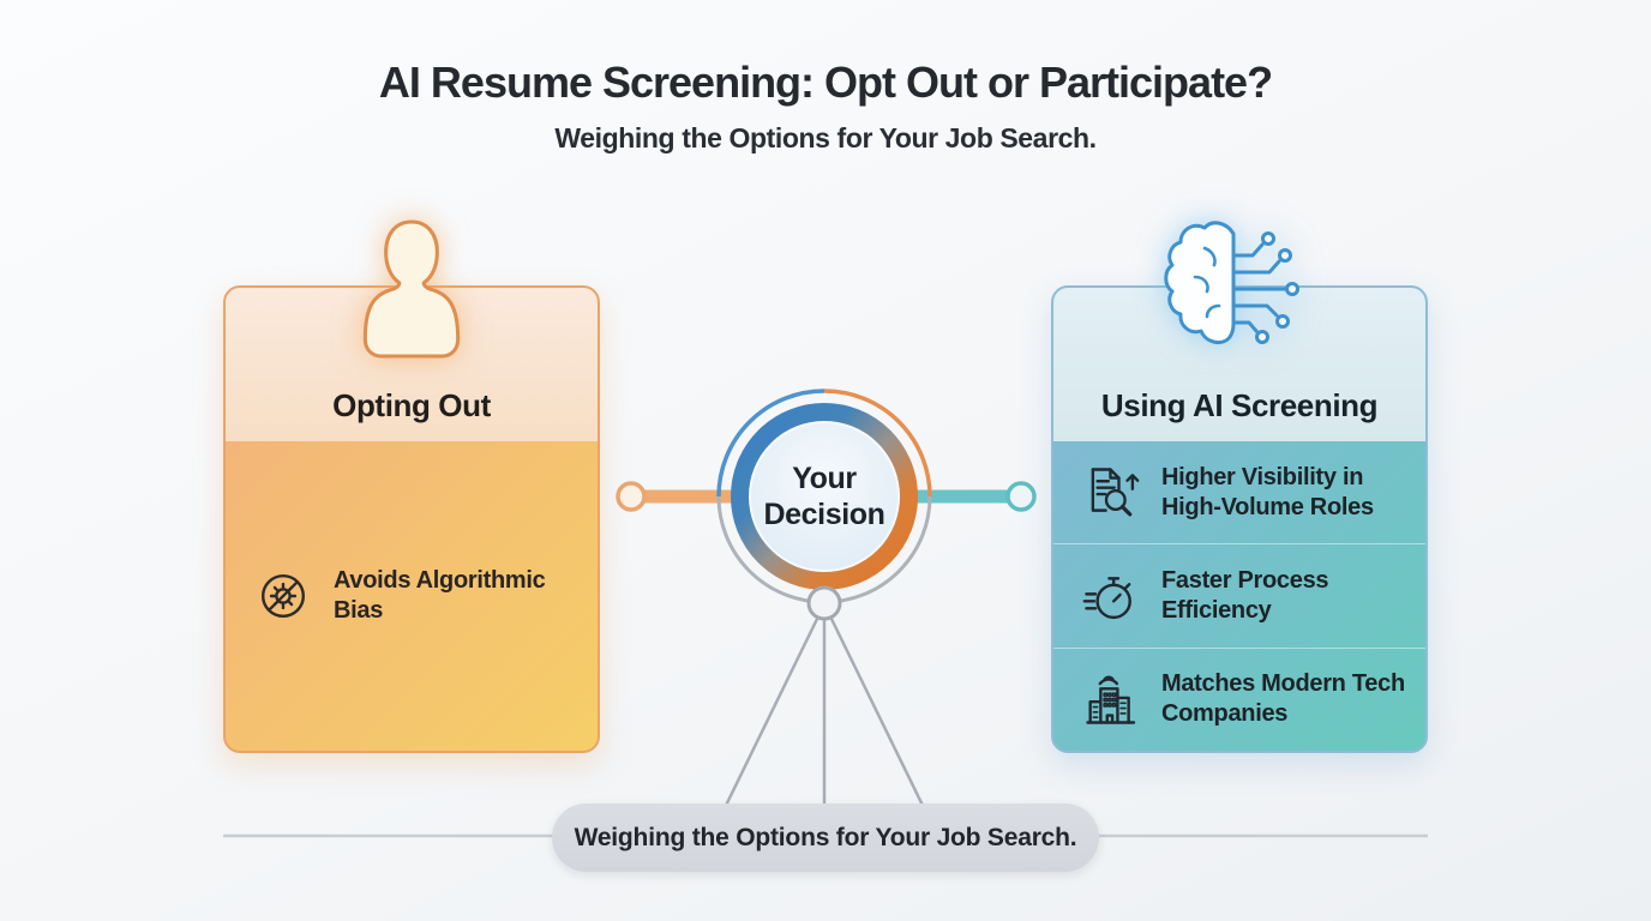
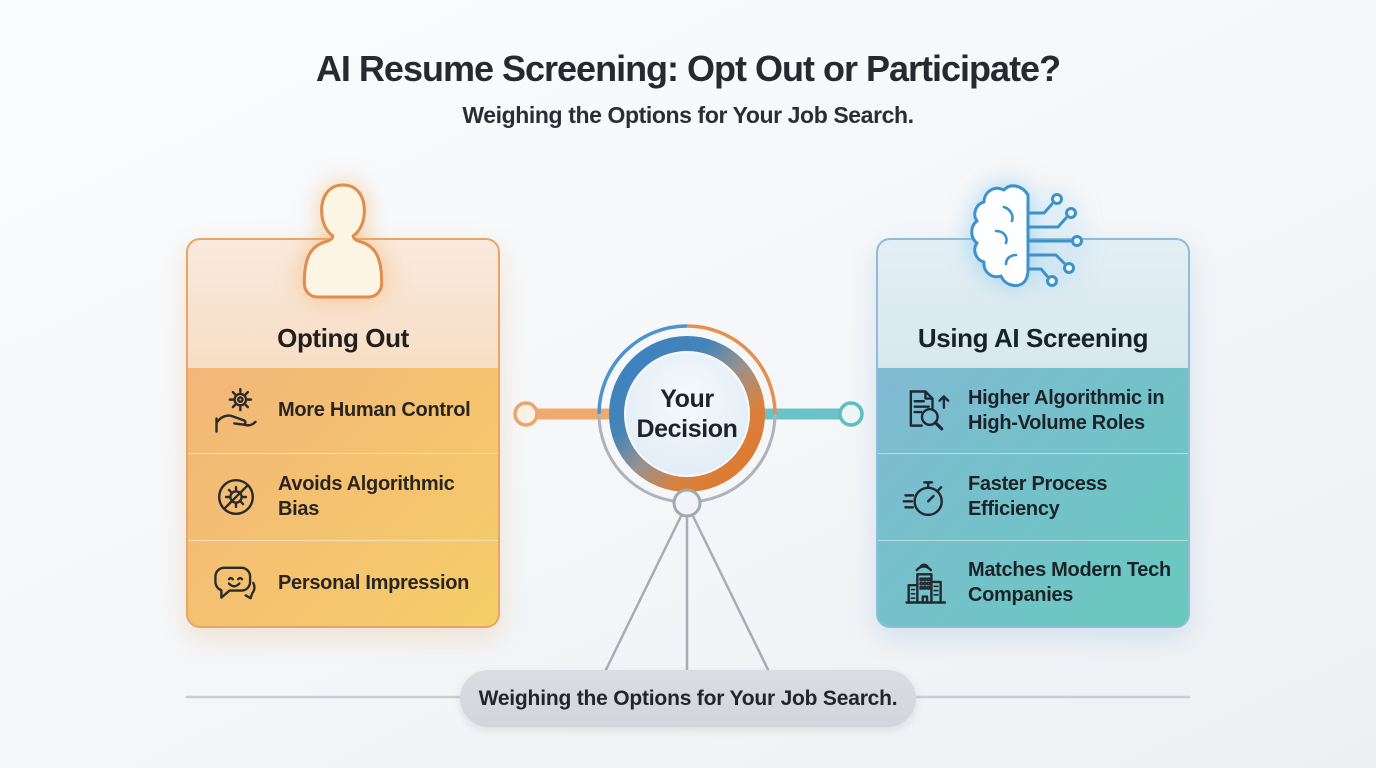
  AI Resume Screening: Opt Out or Participate?
  Weighing the Options for Your Job Search.
  Opting Out
+ More Human Control
  Avoids Algorithmic Bias
+ Personal Impression
  Using AI Screening
- Higher Visibility in High-Volume Roles
+ Higher Algorithmic in High-Volume Roles
  Faster Process Efficiency
  Matches Modern Tech Companies
  Your Decision
  Weighing the Options for Your Job Search.
